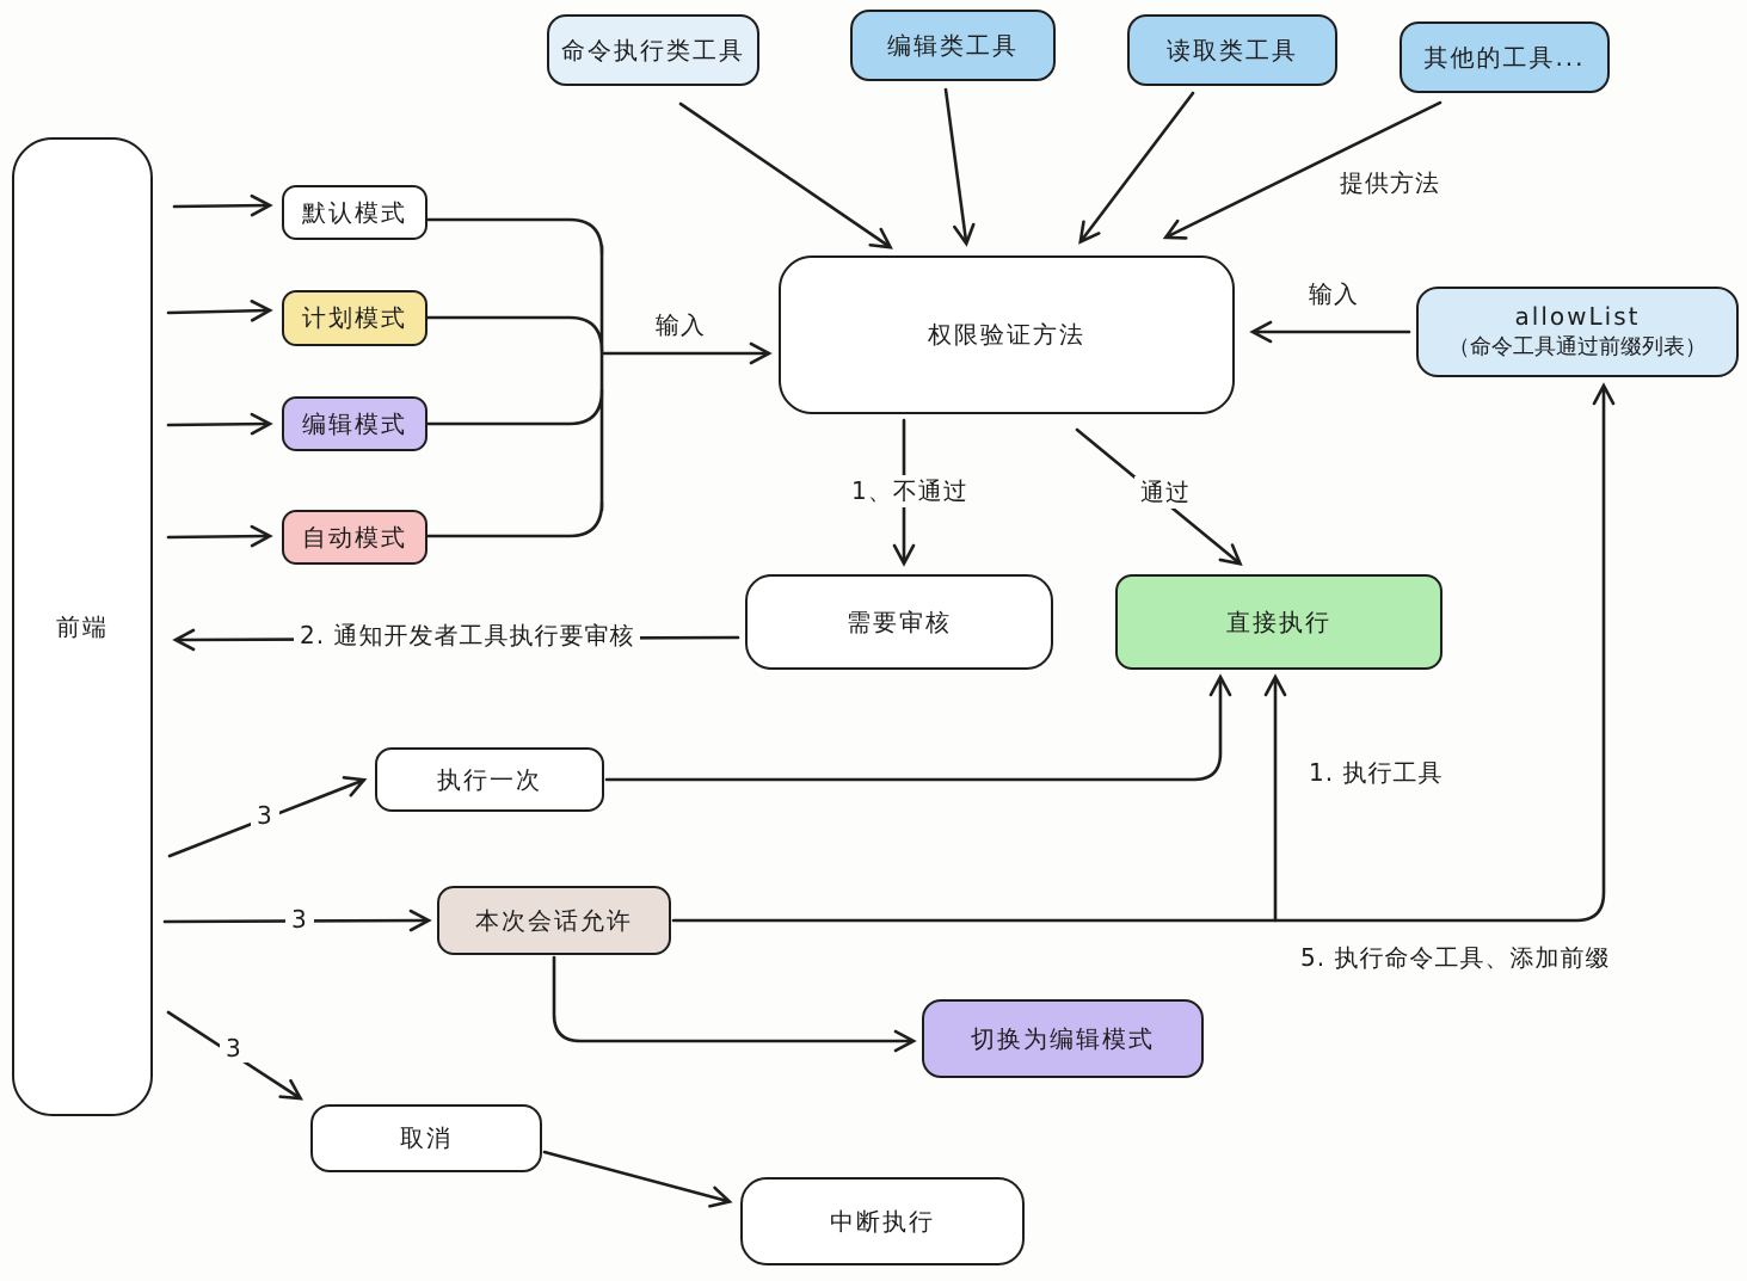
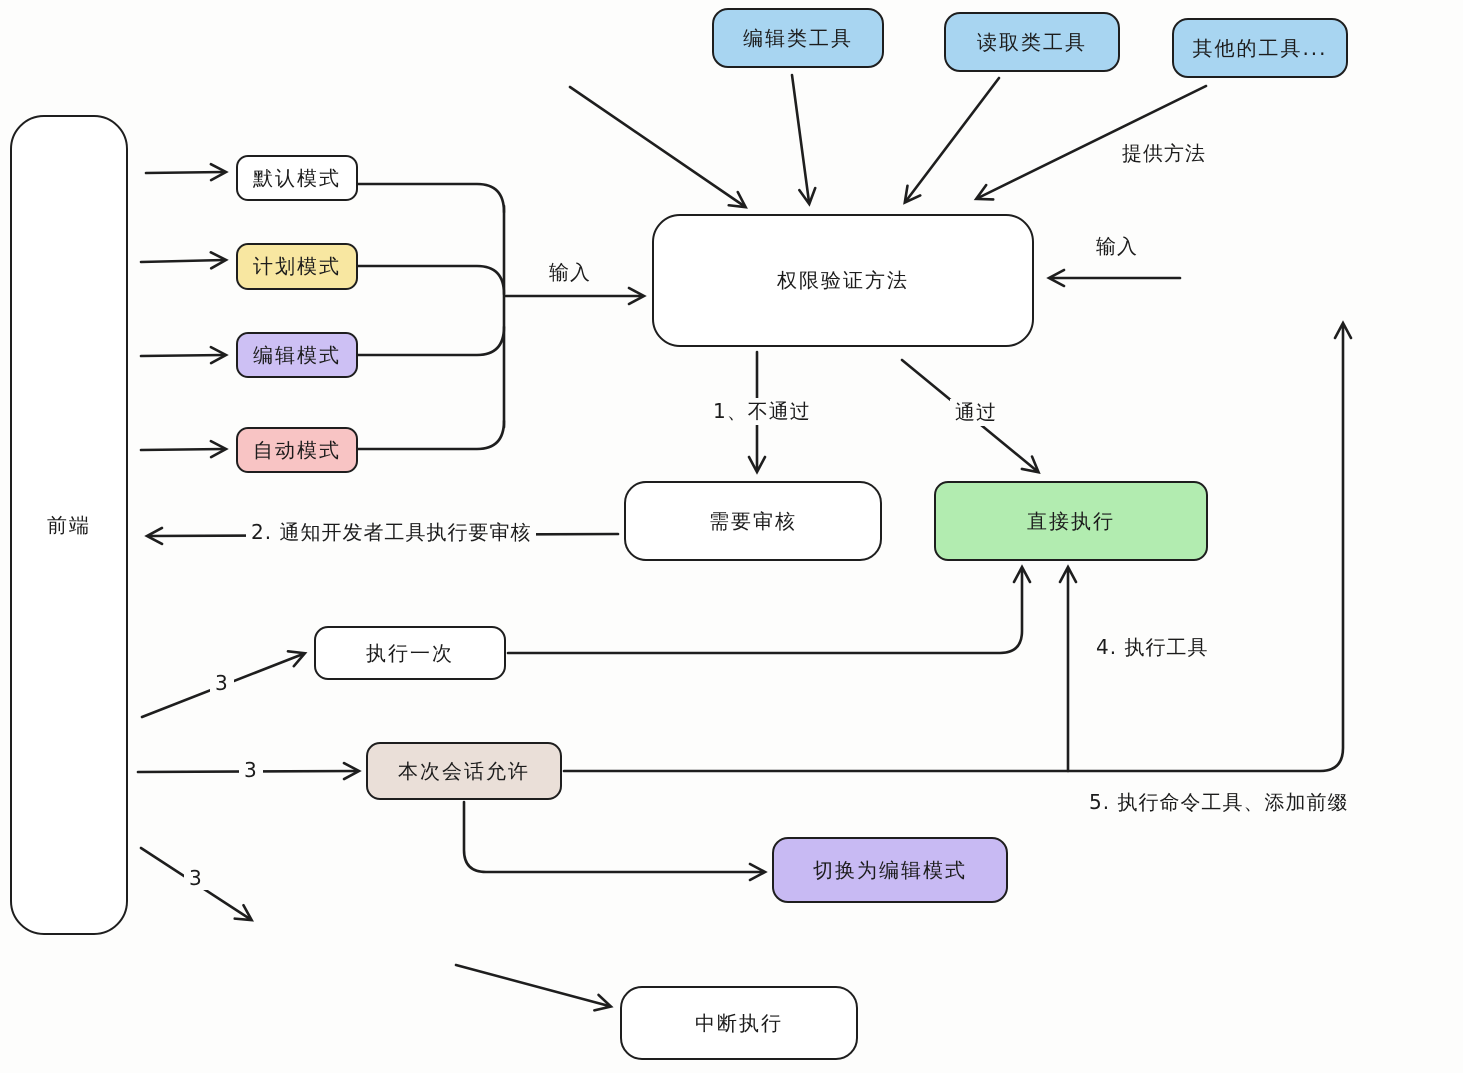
  前端
- 命令执行类工具
  编辑类工具
  读取类工具
  其他的工具...
  默认模式
  计划模式
  编辑模式
  自动模式
  权限验证方法
- allowList
- （命令工具通过前缀列表）
  需要审核
  直接执行
  执行一次
  本次会话允许
  切换为编辑模式
- 取消
  中断执行
  提供方法
  输入
  输入
  1、不通过
  通过
  2. 通知开发者工具执行要审核
  3
  3
  3
- 1. 执行工具
+ 4. 执行工具
  5. 执行命令工具、添加前缀
